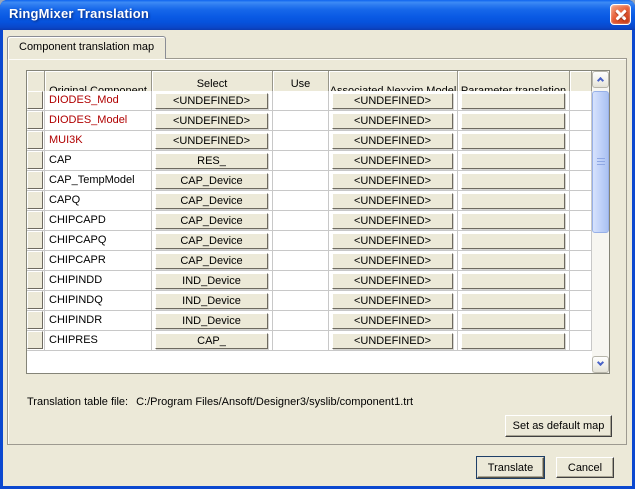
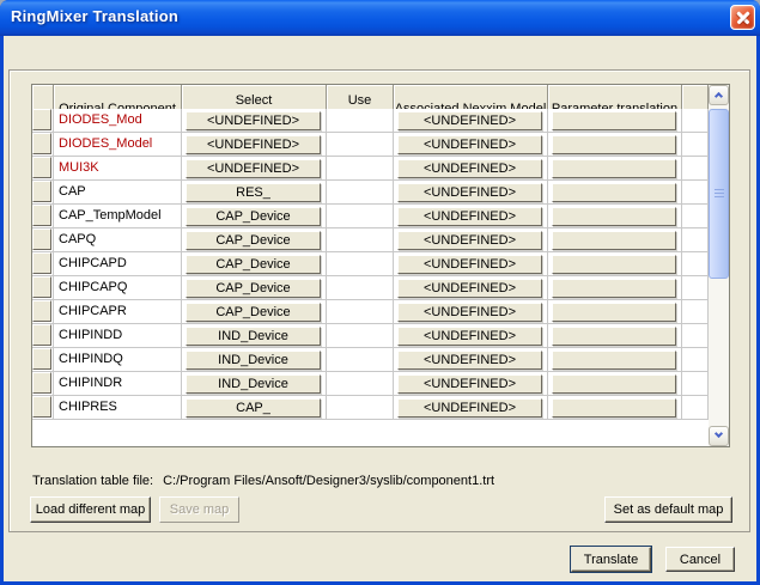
  RingMixer Translation
- Component translation map
  Select
  Use
  DIODES_Mod
  <UNDEFINED>
  <UNDEFINED>
  DIODES_Model
  <UNDEFINED>
  <UNDEFINED>
  MUI3K
  <UNDEFINED>
  <UNDEFINED>
  CAP
  RES_
  <UNDEFINED>
  CAP_TempModel
  CAP_Device
  <UNDEFINED>
  CAPQ
  CAP_Device
  <UNDEFINED>
  CHIPCAPD
  CAP_Device
  <UNDEFINED>
  CHIPCAPQ
  CAP_Device
  <UNDEFINED>
  CHIPCAPR
  CAP_Device
  <UNDEFINED>
  CHIPINDD
  IND_Device
  <UNDEFINED>
  CHIPINDQ
  IND_Device
  <UNDEFINED>
  CHIPINDR
  IND_Device
  <UNDEFINED>
  CHIPRES
  CAP_
  <UNDEFINED>
  Translation table file: C:/Program Files/Ansoft/Designer3/syslib/component1.trt
+ Load different map
+ Save map
  Set as default map
  Translate
  Cancel
